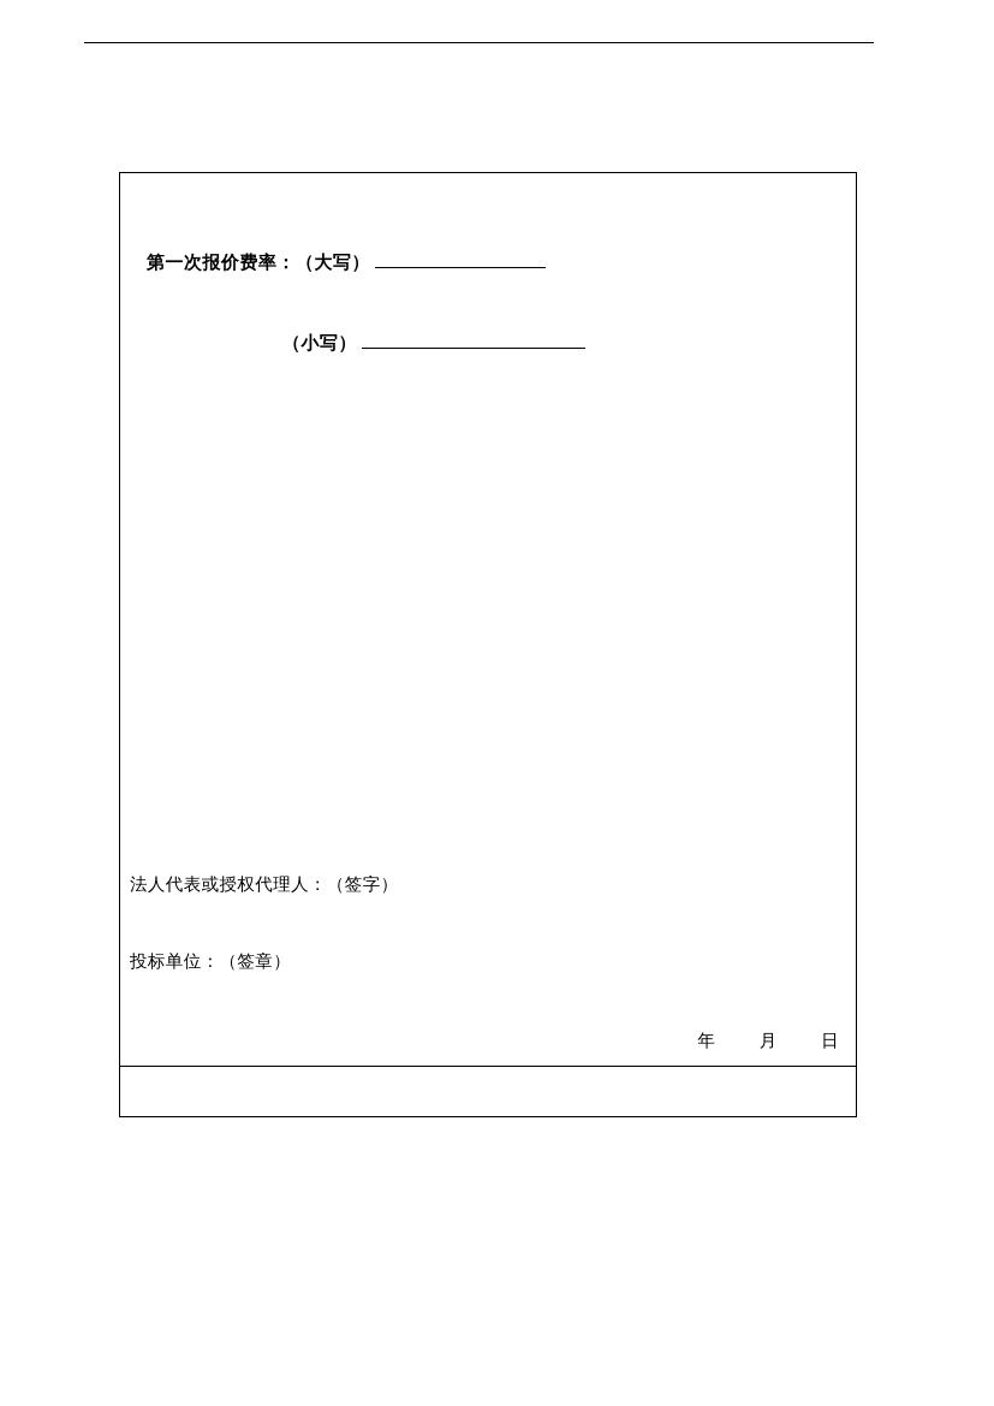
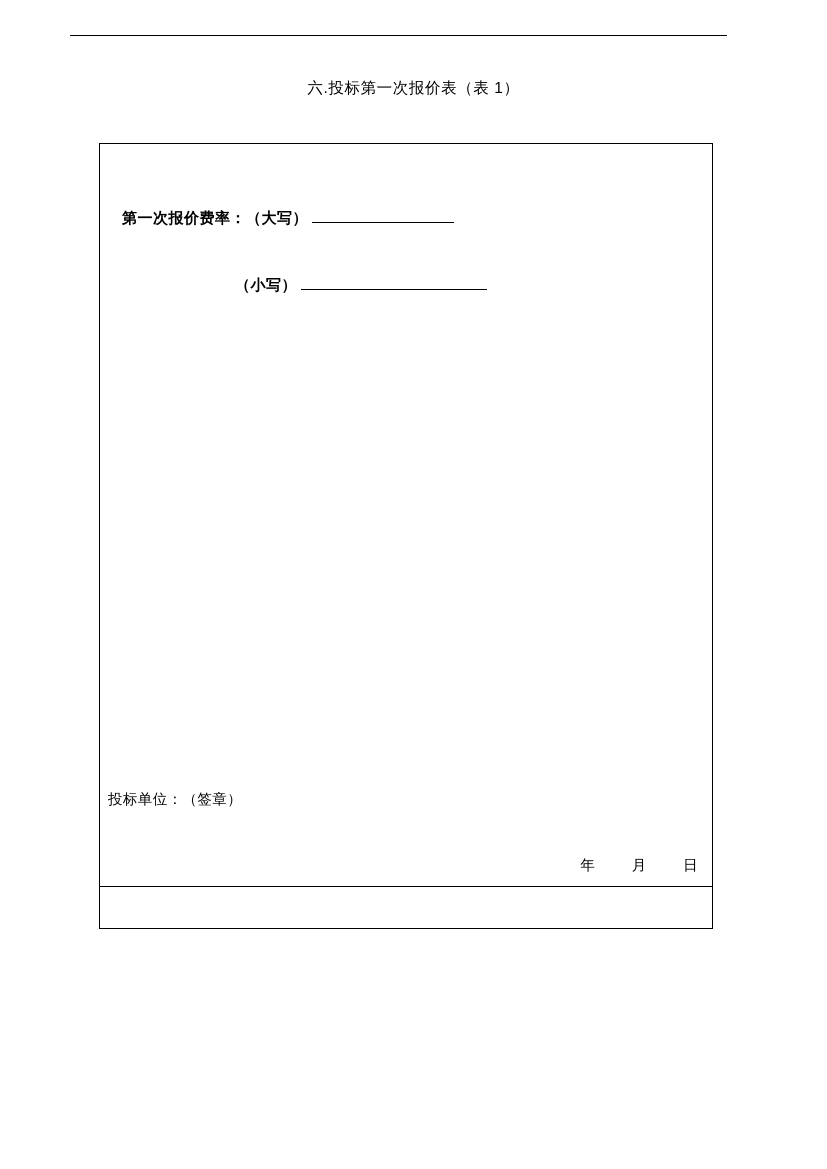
+ 六.投标第一次报价表（表 1）
  第一次报价费率：（大写）
  （小写）
- 法人代表或授权代理人：（签字）
  投标单位：（签章）
  年 月 日
